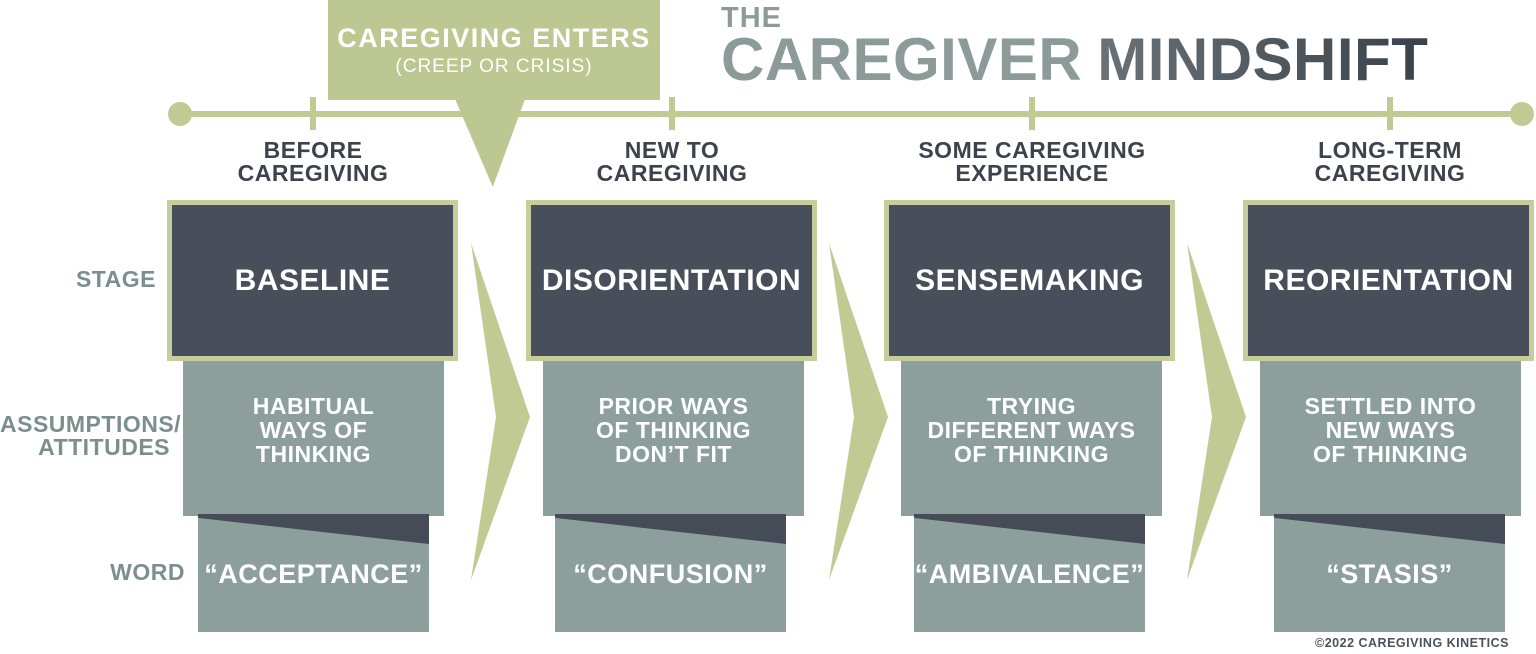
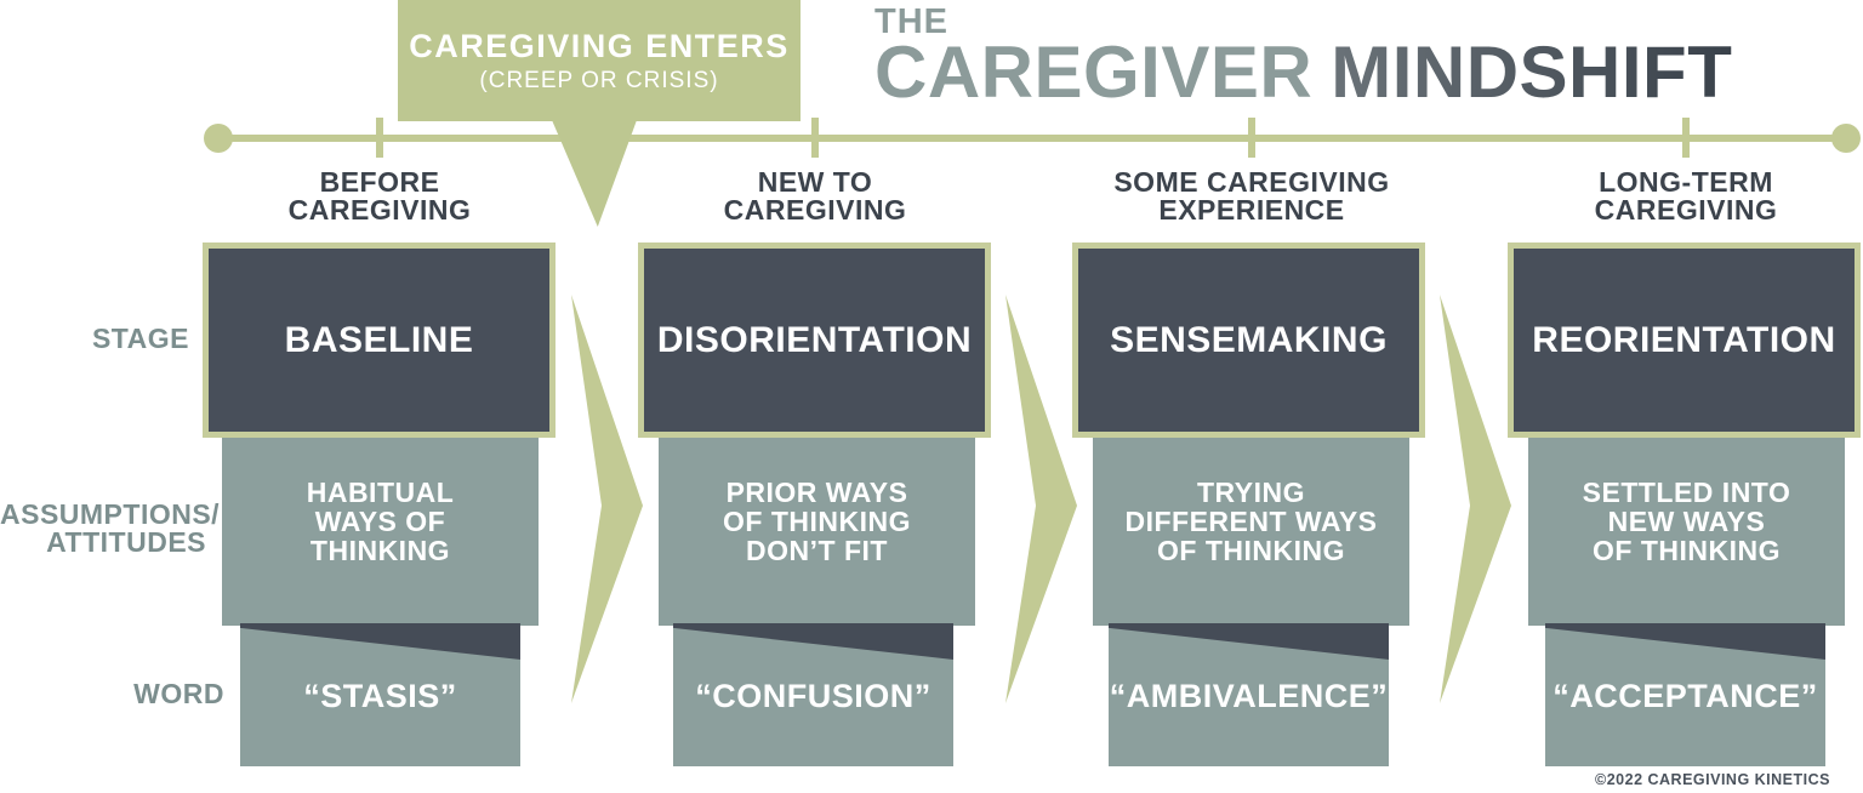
  CAREGIVING ENTERS
  (CREEP OR CRISIS)
  THE
  CAREGIVER MINDSHIFT
  BEFORE
  CAREGIVING
  NEW TO
  CAREGIVING
  SOME CAREGIVING
  EXPERIENCE
  LONG-TERM
  CAREGIVING
  STAGE
  ASSUMPTIONS/
  ATTITUDES
  WORD
  BASELINE
  DISORIENTATION
  SENSEMAKING
  REORIENTATION
  HABITUAL
  WAYS OF
  THINKING
  PRIOR WAYS
  OF THINKING
  DON’T FIT
  TRYING
  DIFFERENT WAYS
  OF THINKING
  SETTLED INTO
  NEW WAYS
  OF THINKING
- “ACCEPTANCE”
+ “STASIS”
  “CONFUSION”
  “AMBIVALENCE”
- “STASIS”
+ “ACCEPTANCE”
  ©2022 CAREGIVING KINETICS
